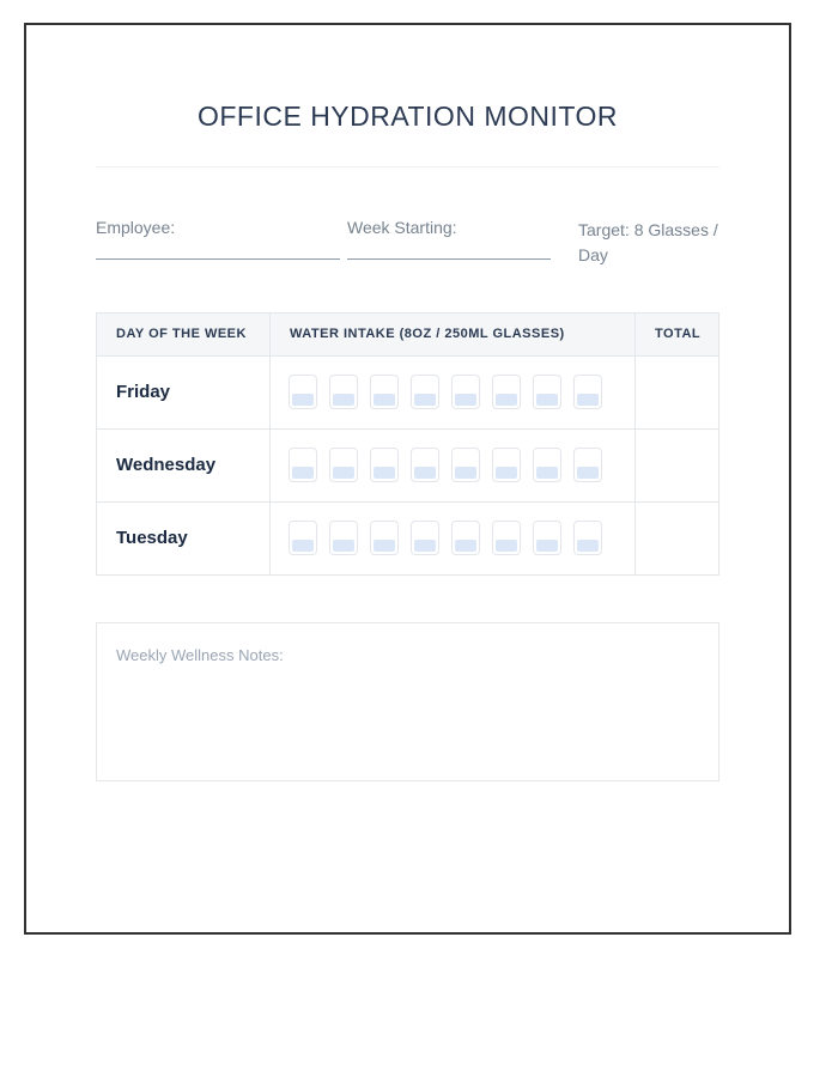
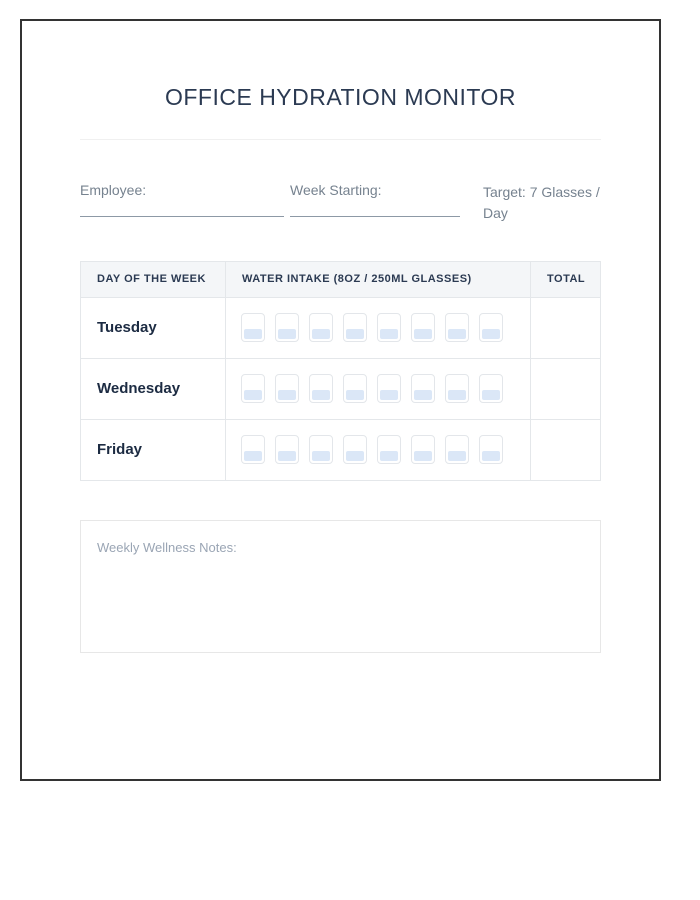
  OFFICE HYDRATION MONITOR
  Employee:
  Week Starting:
- Target: 8 Glasses / Day
+ Target: 7 Glasses / Day
  DAY OF THE WEEK	WATER INTAKE (8OZ / 250ML GLASSES)	TOTAL
- Friday
+ Tuesday
  Wednesday
- Tuesday
+ Friday
  Weekly Wellness Notes:
